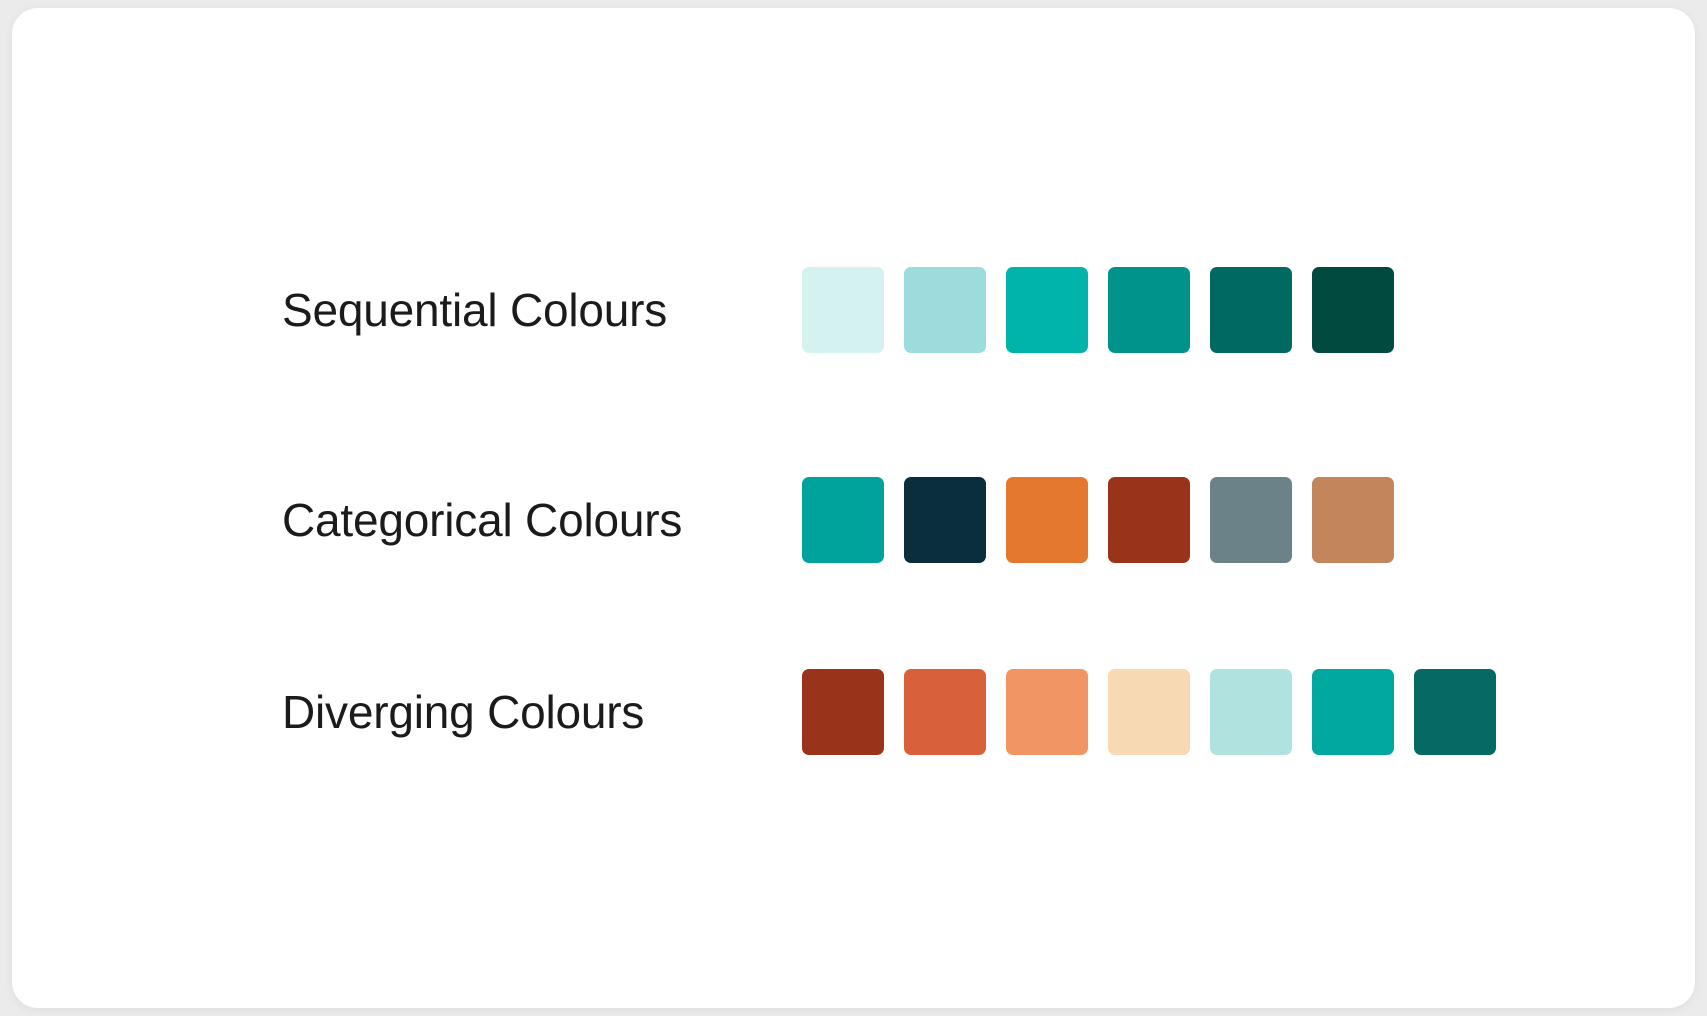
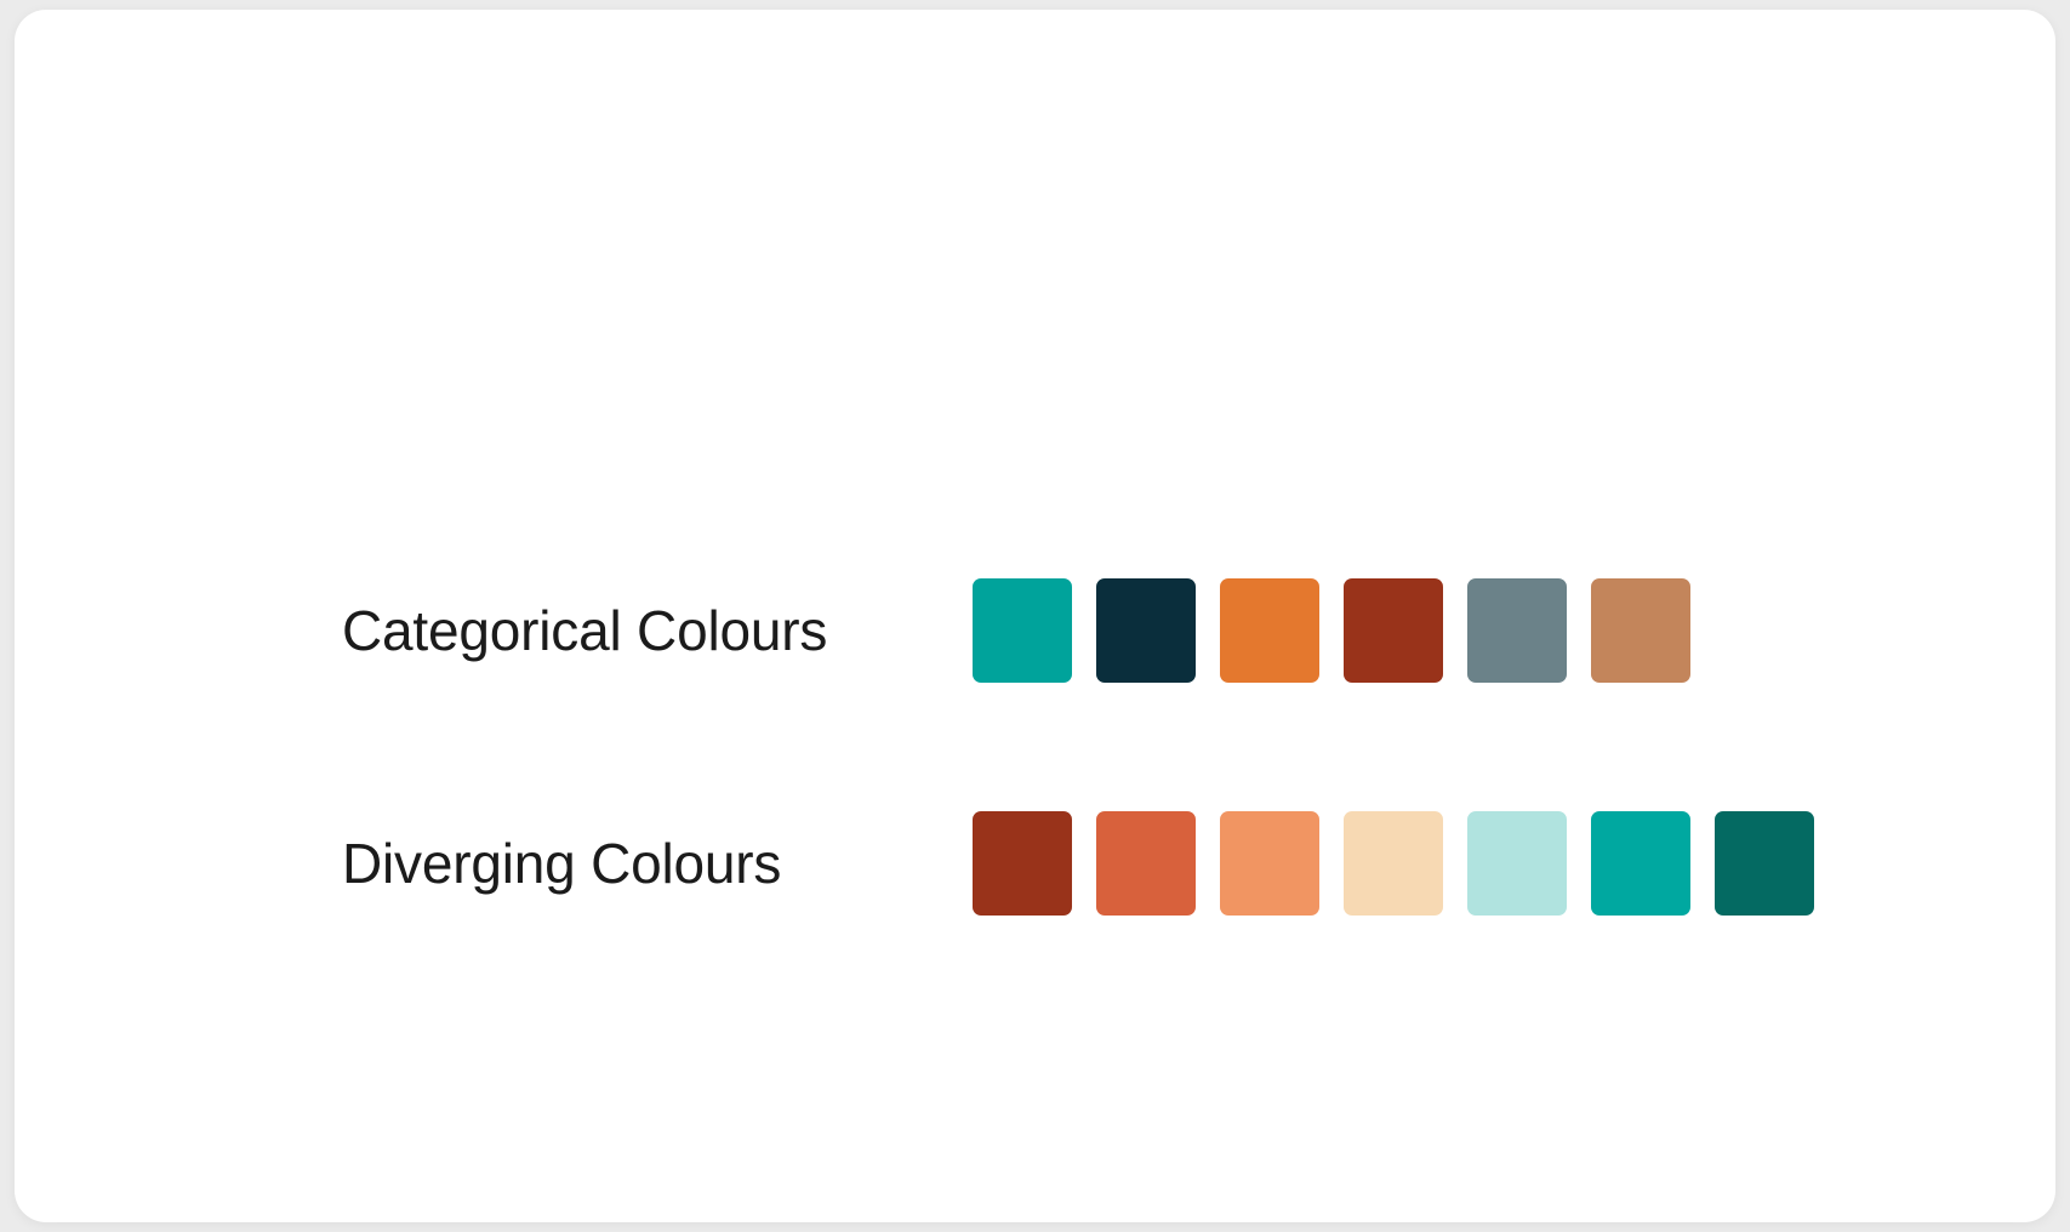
- Sequential Colours
  Categorical Colours
  Diverging Colours
